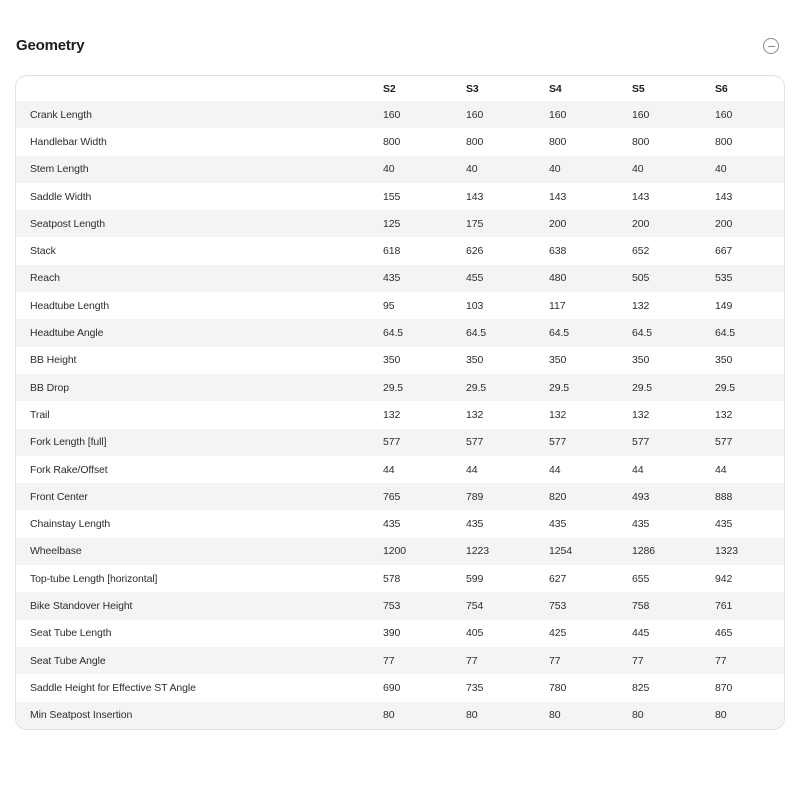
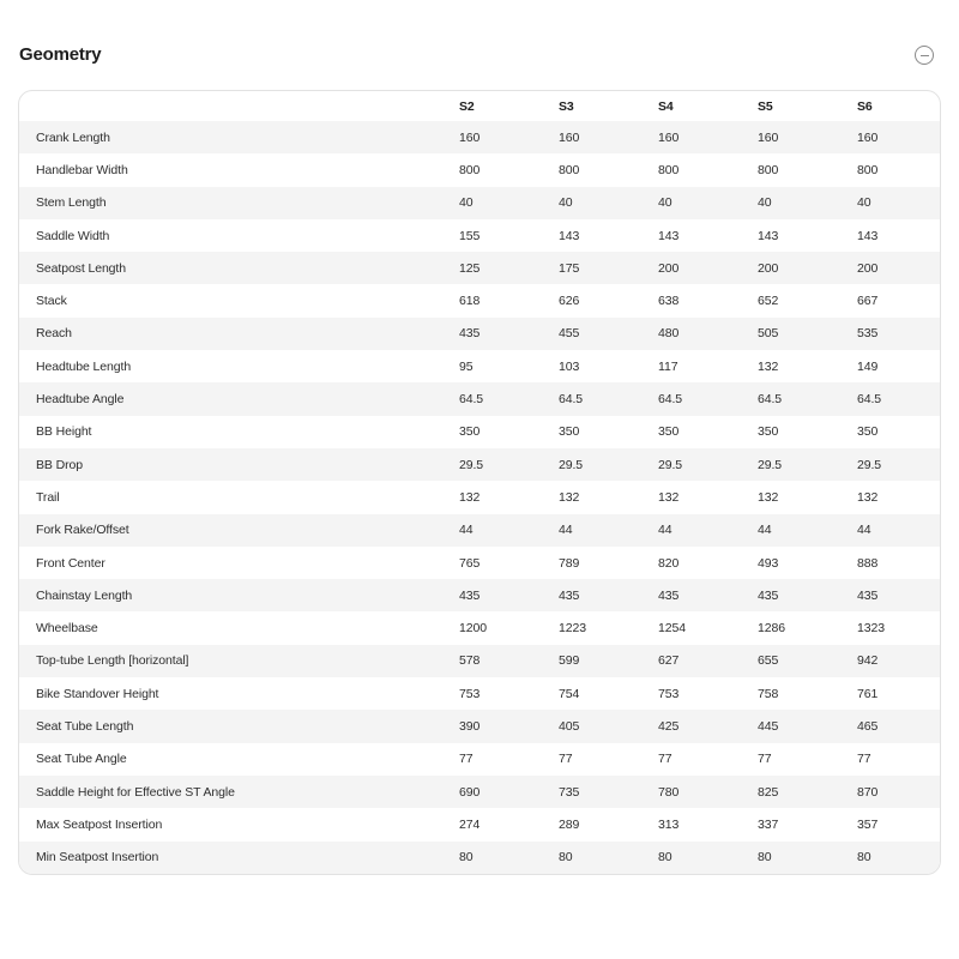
  Geometry
  	S2	S3	S4	S5	S6
  Crank Length	160	160	160	160	160
  Handlebar Width	800	800	800	800	800
  Stem Length	40	40	40	40	40
  Saddle Width	155	143	143	143	143
  Seatpost Length	125	175	200	200	200
  Stack	618	626	638	652	667
  Reach	435	455	480	505	535
  Headtube Length	95	103	117	132	149
  Headtube Angle	64.5	64.5	64.5	64.5	64.5
  BB Height	350	350	350	350	350
  BB Drop	29.5	29.5	29.5	29.5	29.5
  Trail	132	132	132	132	132
- Fork Length [full]	577	577	577	577	577
  Fork Rake/Offset	44	44	44	44	44
  Front Center	765	789	820	493	888
  Chainstay Length	435	435	435	435	435
  Wheelbase	1200	1223	1254	1286	1323
  Top-tube Length [horizontal]	578	599	627	655	942
  Bike Standover Height	753	754	753	758	761
  Seat Tube Length	390	405	425	445	465
  Seat Tube Angle	77	77	77	77	77
  Saddle Height for Effective ST Angle	690	735	780	825	870
+ Max Seatpost Insertion	274	289	313	337	357
  Min Seatpost Insertion	80	80	80	80	80
